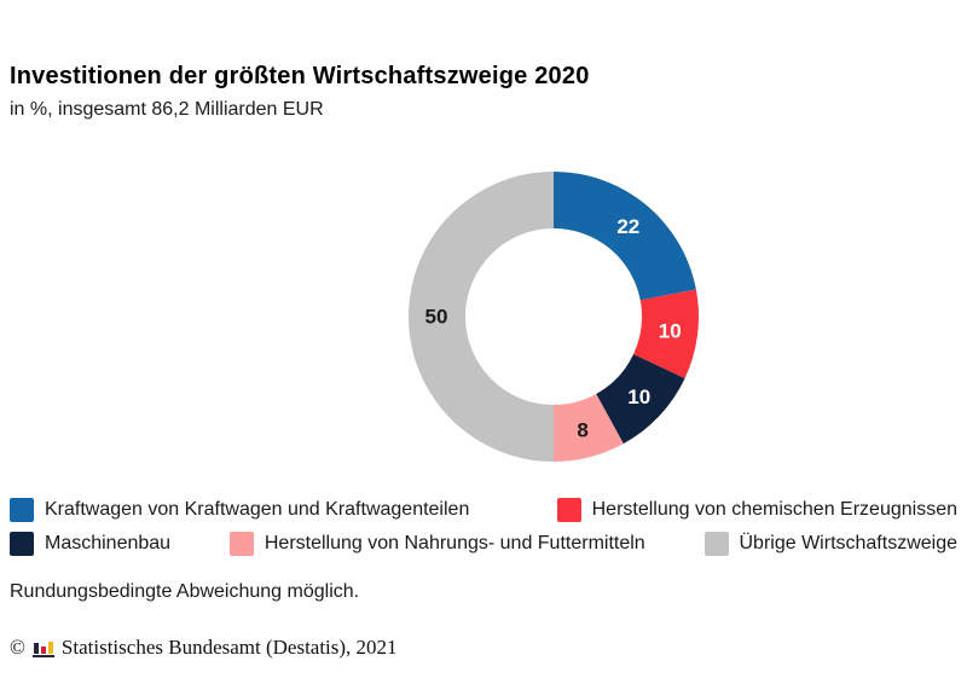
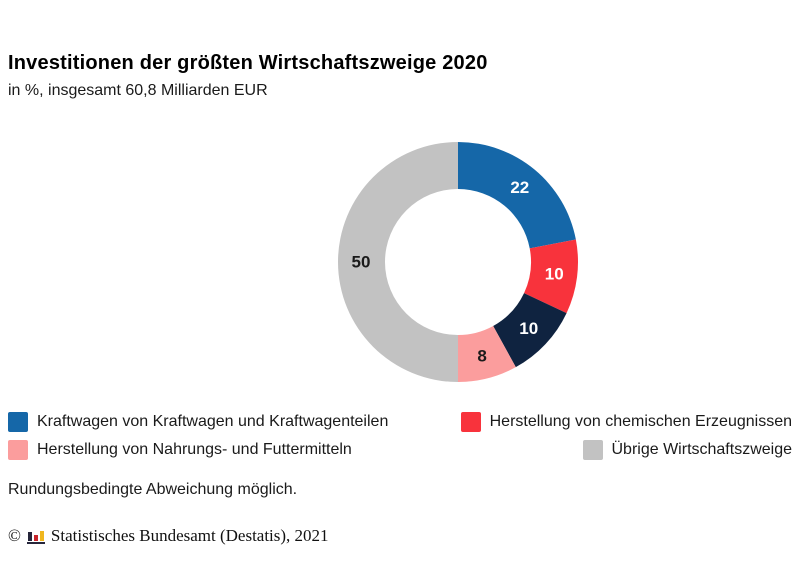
  Investitionen der größten Wirtschaftszweige 2020
- in %, insgesamt 86,2 Milliarden EUR
+ in %, insgesamt 60,8 Milliarden EUR
  22
  10
  10
  8
  50
  Kraftwagen von Kraftwagen und Kraftwagenteilen
  Herstellung von chemischen Erzeugnissen
- Maschinenbau
  Herstellung von Nahrungs- und Futtermitteln
  Übrige Wirtschaftszweige
  Rundungsbedingte Abweichung möglich.
  ©
  Statistisches Bundesamt (Destatis), 2021
